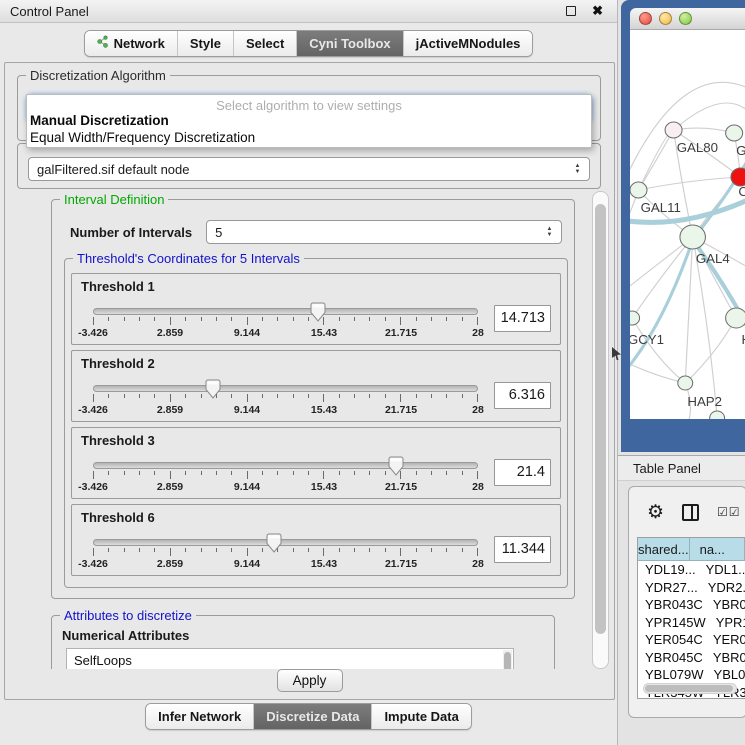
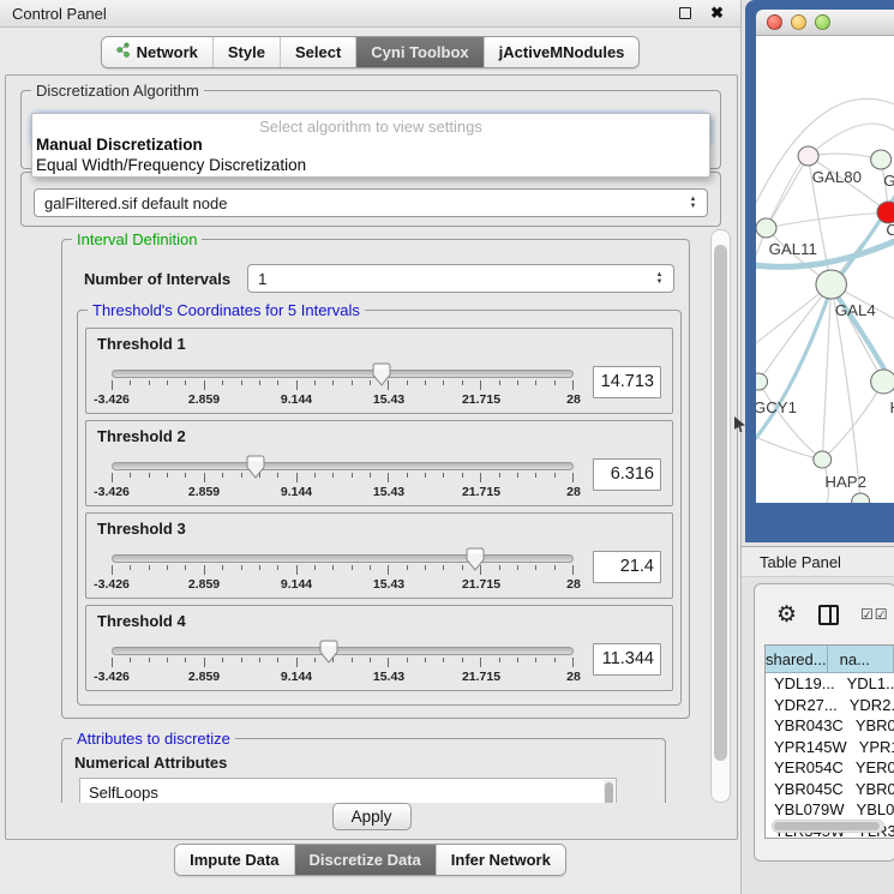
  Control Panel
  ✖
  Network
  Style
  Select
  Cyni Toolbox
  jActiveMNodules
  Discretization Algorithm
  Select algorithm to view settings
  Manual Discretization
  Equal Width/Frequency Discretization
  galFiltered.sif default node
  Interval Definition
  Number of Intervals
- 5
+ 1
  Threshold's Coordinates for 5 Intervals
  Threshold 1
  -3.426
  2.859
  9.144
  15.43
  21.715
  28
  14.713
  Threshold 2
  -3.426
  2.859
  9.144
  15.43
  21.715
  28
  6.316
  Threshold 3
  -3.426
  2.859
  9.144
  15.43
  21.715
  28
  21.4
- Threshold 6
+ Threshold 4
  -3.426
  2.859
  9.144
  15.43
  21.715
  28
  11.344
  Attributes to discretize
  Numerical Attributes
  SelfLoops
  Apply
- Infer Network
+ Impute Data
  Discretize Data
- Impute Data
+ Infer Network
  GAL80
  C
  GAL11
  GAL4
  GCY1
  HAP2
  Table Panel
  ⚙
  ☑☑
  shared...
  na...
  YDL19...
  YDL1..
  YDR27...
  YDR2.
  YBR043C
  YPR145W
  YER054C
  YBR045C
  YBL079W
